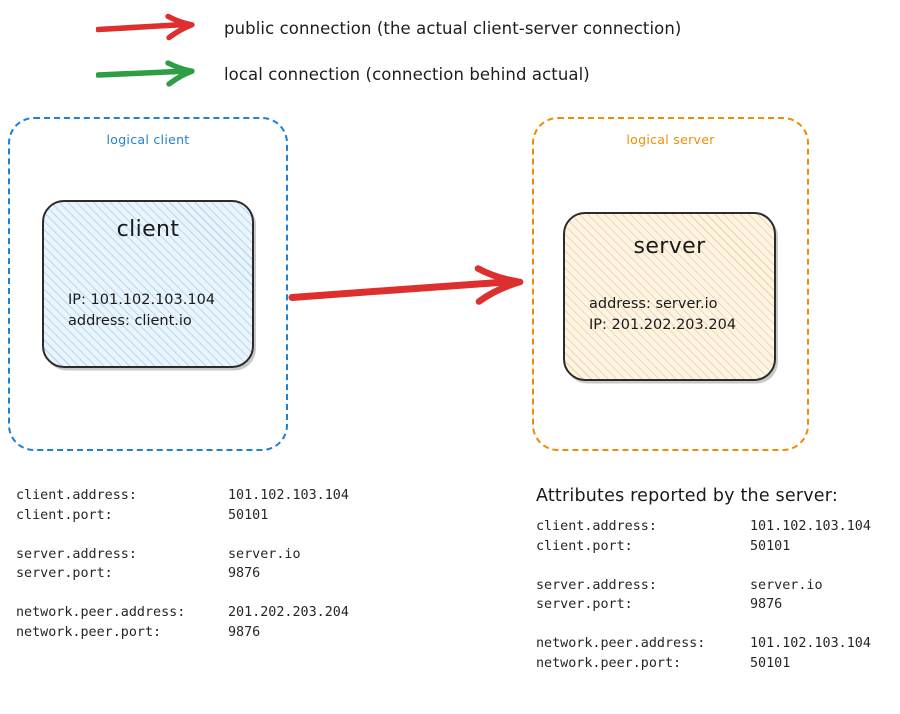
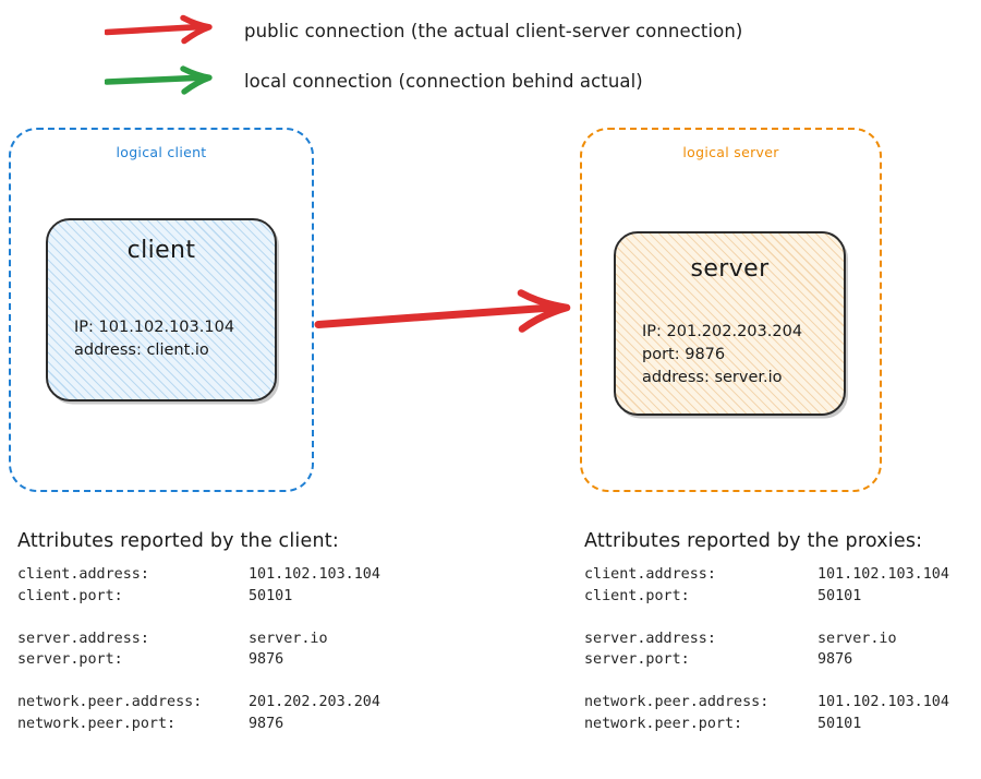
  public connection (the actual client-server connection)
  local connection (connection behind actual)
  logical client
  client
  IP: 101.102.103.104
  address: client.io
  logical server
  server
- address: server.io
+ IP: 201.202.203.204
+ port: 9876
- IP: 201.202.203.204
+ address: server.io
+ Attributes reported by the client:
  client.address:	101.102.103.104
  client.port:	50101
  server.address:	server.io
  server.port:	9876
  network.peer.address:	201.202.203.204
  network.peer.port:	9876
- Attributes reported by the server:
+ Attributes reported by the proxies:
  client.address:	101.102.103.104
  client.port:	50101
  server.address:	server.io
  server.port:	9876
  network.peer.address:	101.102.103.104
  network.peer.port:	50101
